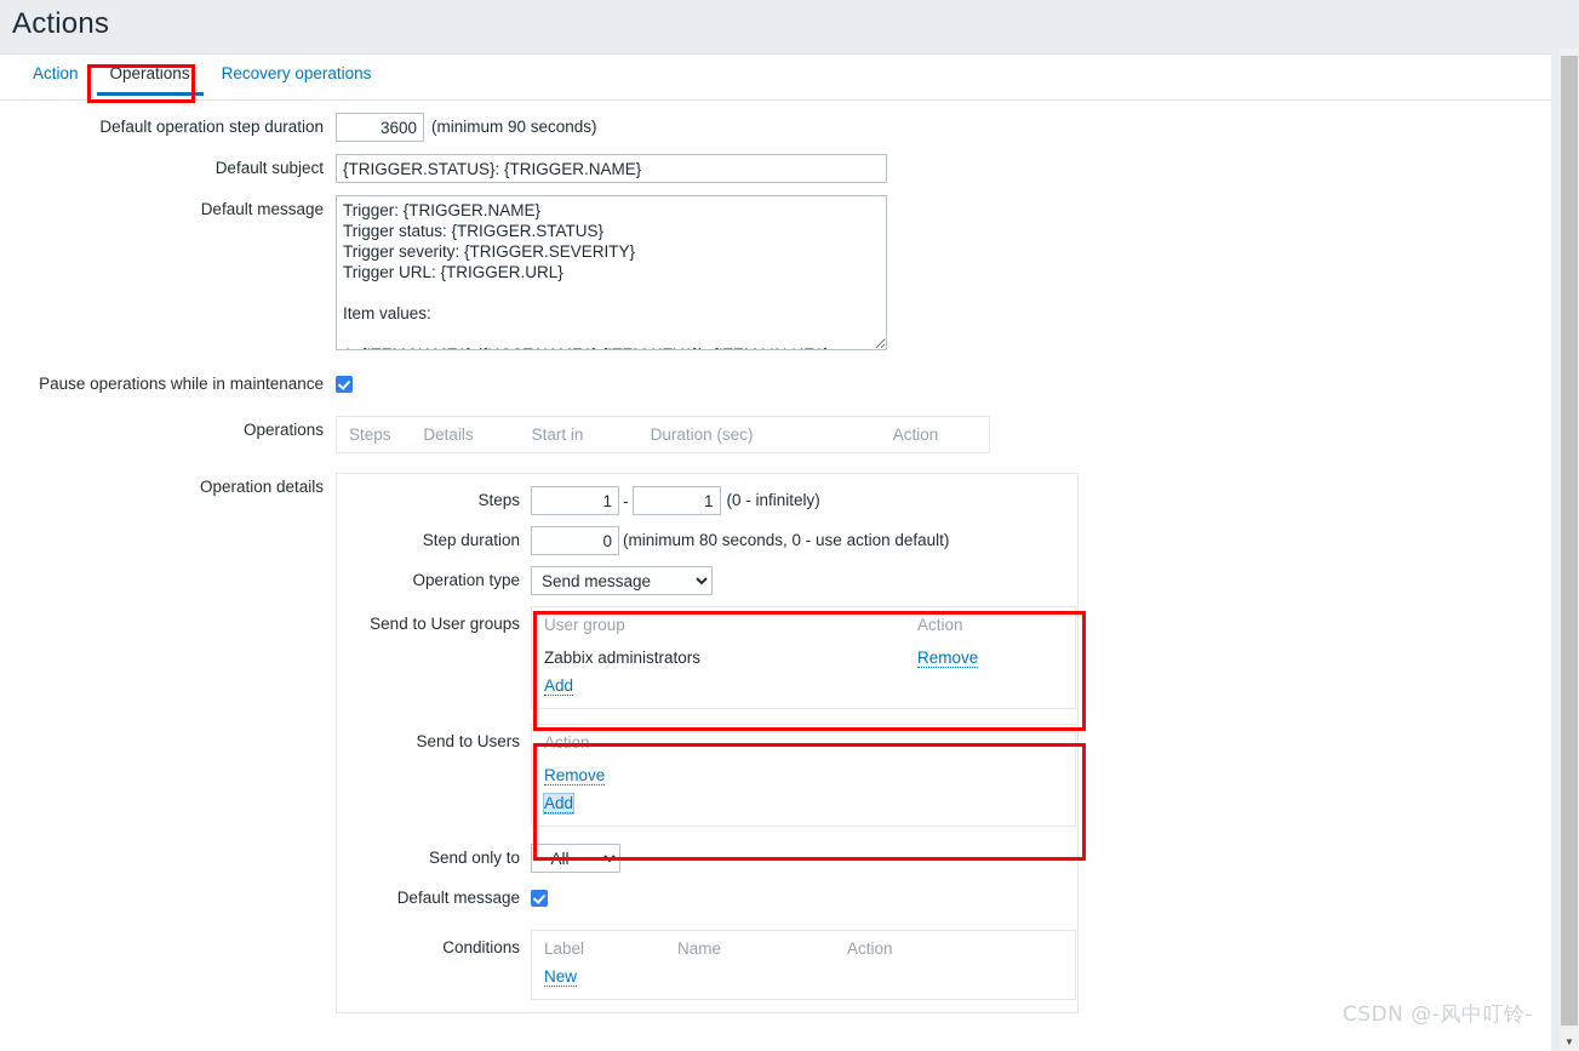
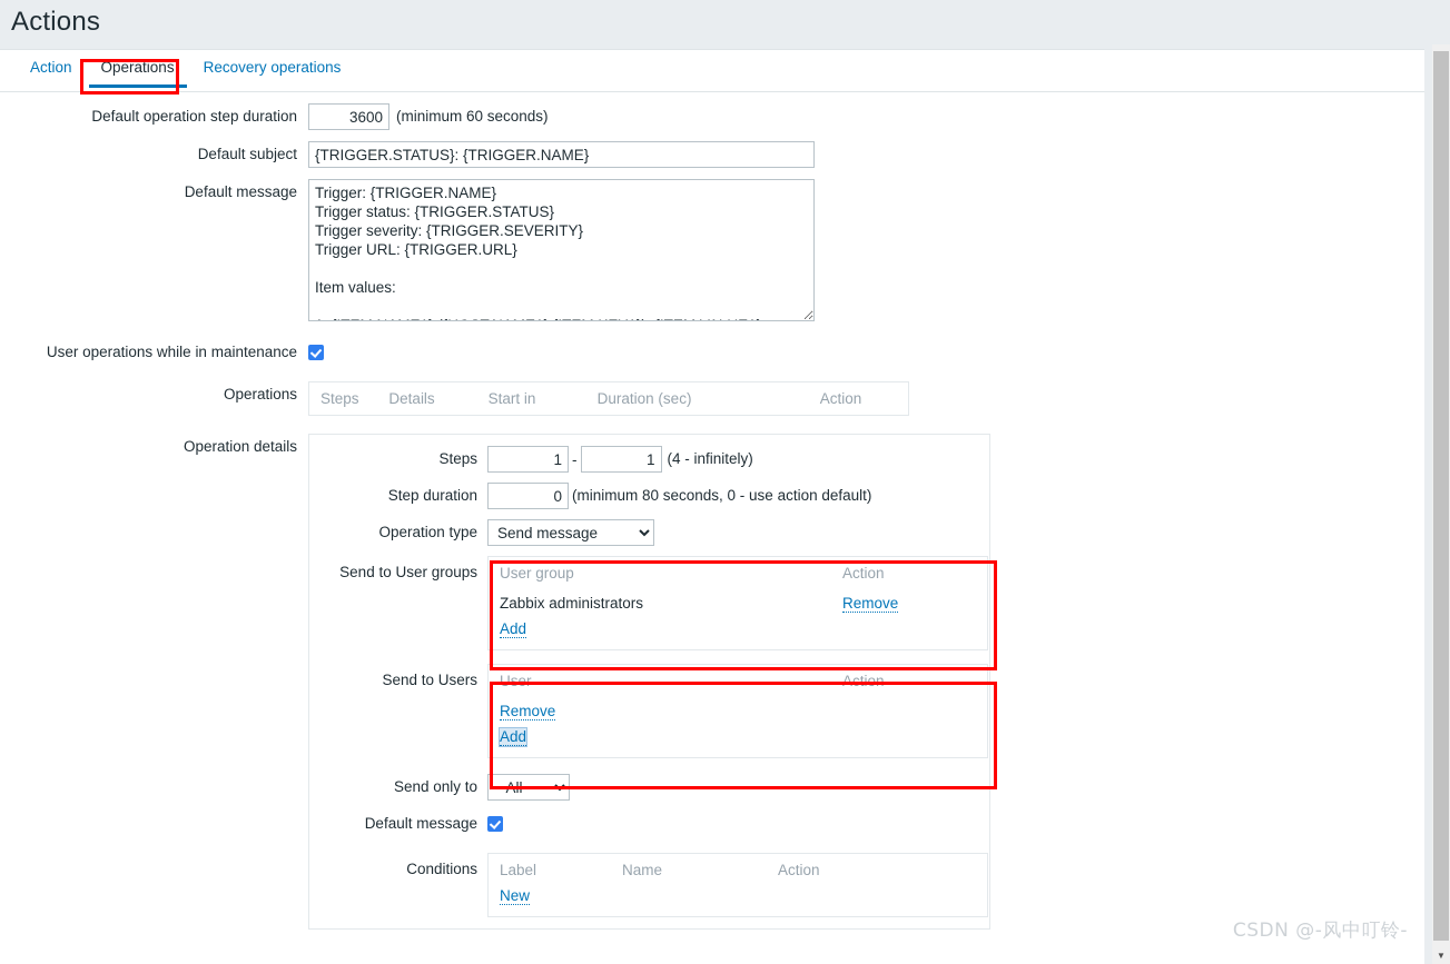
  Actions
  Action
  Operations
  Recovery operations
  Default operation step duration
  3600
- (minimum 90 seconds)
+ (minimum 60 seconds)
  Default subject
  {TRIGGER.STATUS}: {TRIGGER.NAME}
  Default message
  Trigger: {TRIGGER.NAME}
  Trigger status: {TRIGGER.STATUS}
  Trigger severity: {TRIGGER.SEVERITY}
  Trigger URL: {TRIGGER.URL}
  Item values:
- Pause operations while in maintenance
+ User operations while in maintenance
  Operations
  Steps
  Details
  Start in
  Duration (sec)
  Action
  Operation details
  Steps
  1
  -
  1
- (0 - infinitely)
+ (4 - infinitely)
  Step duration
  0
  (minimum 80 seconds, 0 - use action default)
  Operation type
  Send message
  Send to User groups
  User group
  Action
  Zabbix administrators
  Remove
  Add
  Send to Users
+ User
  Action
  Remove
  Add
  Send only to
  - All -
  Default message
  Conditions
  Label
  Name
  Action
  New
  ▼
  CSDN @-风中叮铃-
